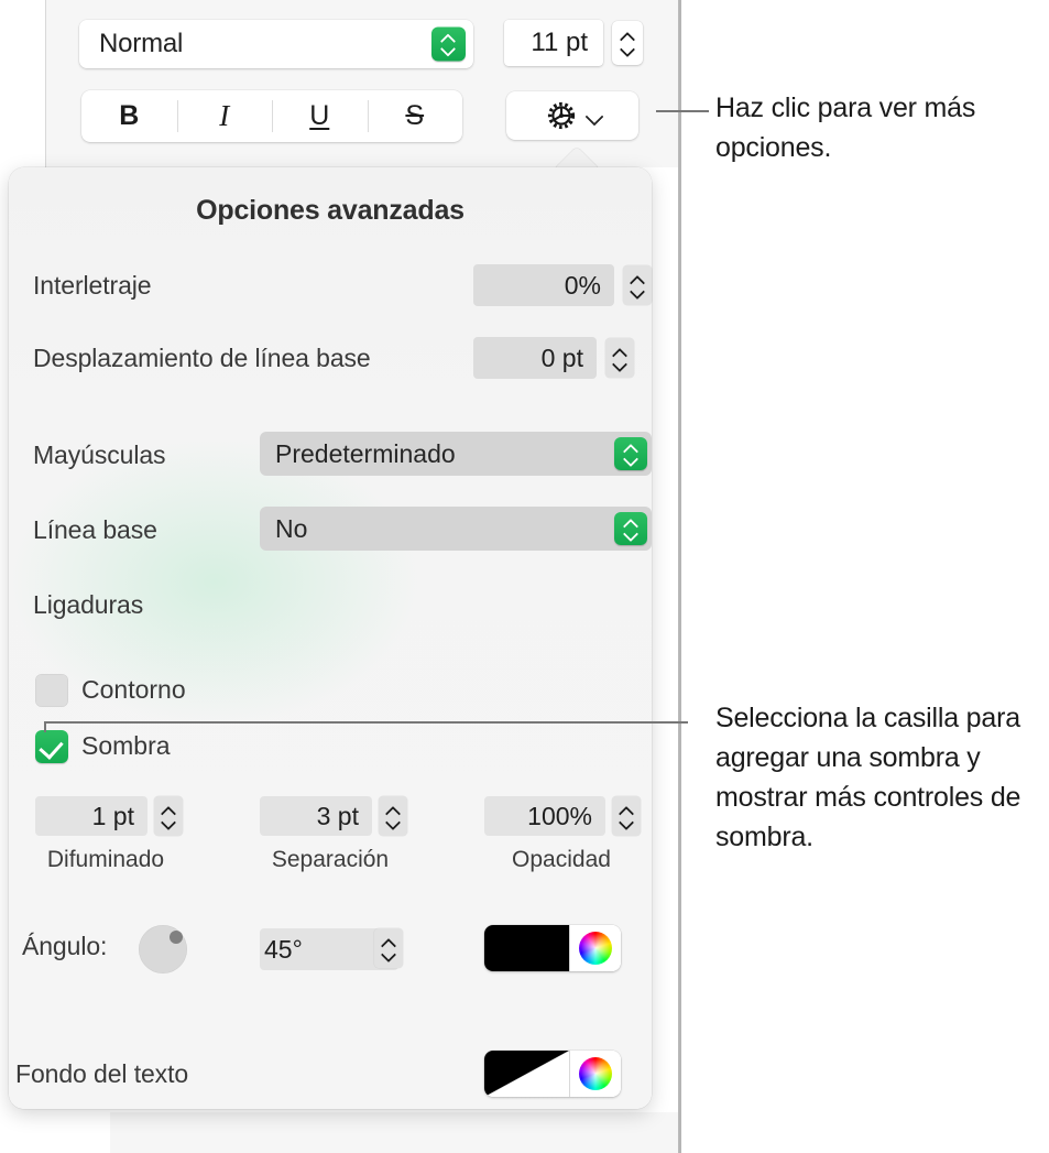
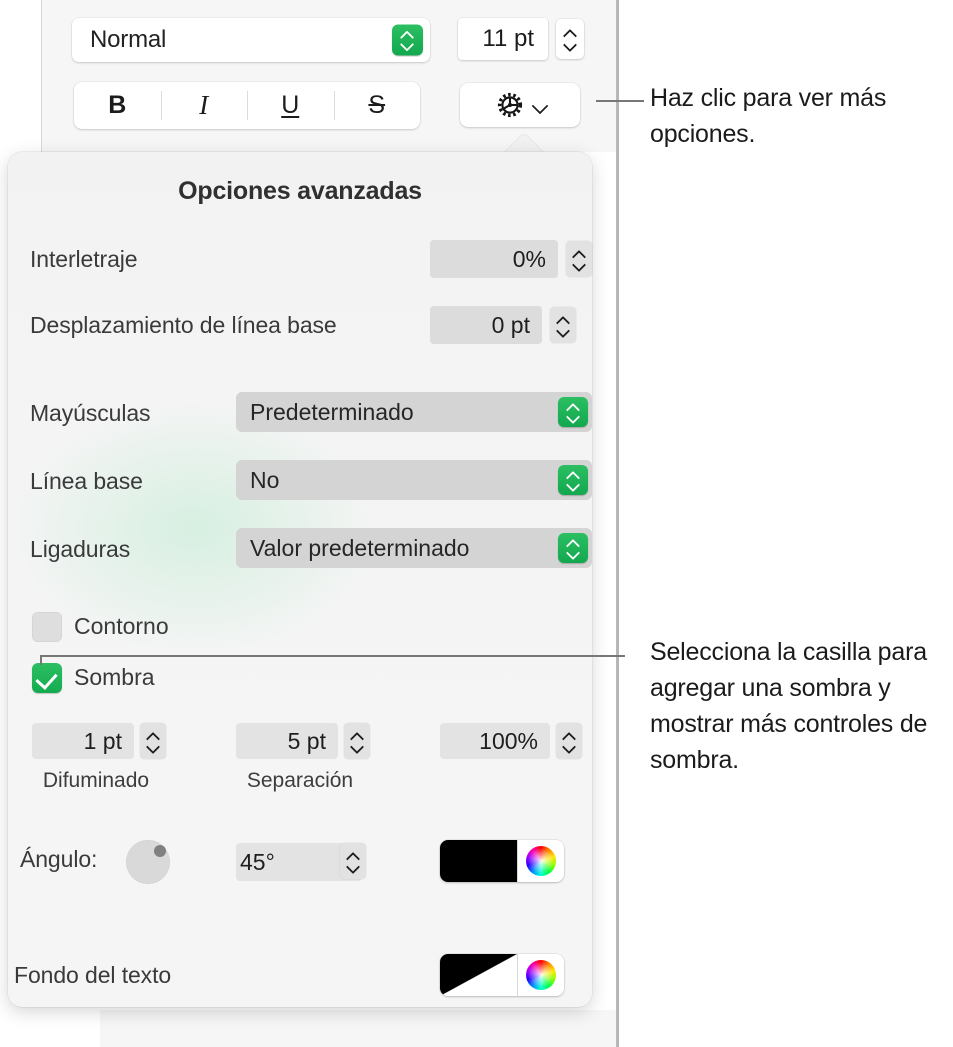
  Normal
  11 pt
  B
  I
  U
  S
  Opciones avanzadas
  Interletraje
  0%
  Desplazamiento de línea base
  0 pt
  Mayúsculas
  Predeterminado
  Línea base
  No
  Ligaduras
+ Valor predeterminado
  Contorno
  Sombra
  1 pt
  Difuminado
- 3 pt
+ 5 pt
  Separación
  100%
- Opacidad
  Ángulo:
  45°
  Fondo del texto
  Haz clic para ver más opciones.
  Selecciona la casilla para agregar una sombra y mostrar más controles de sombra.
